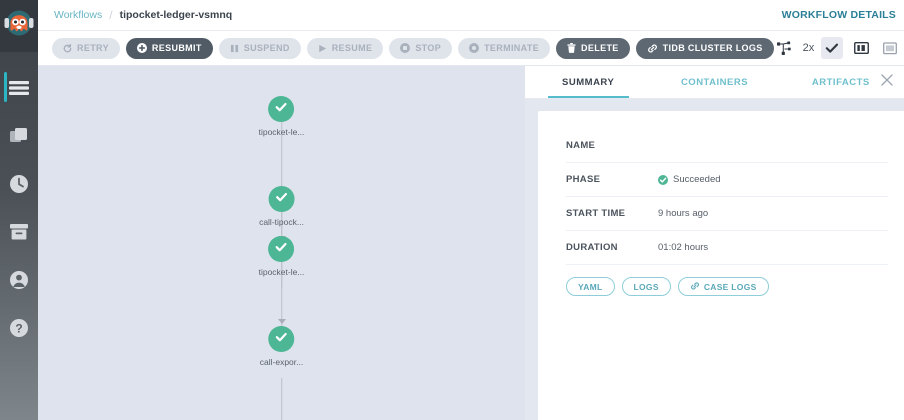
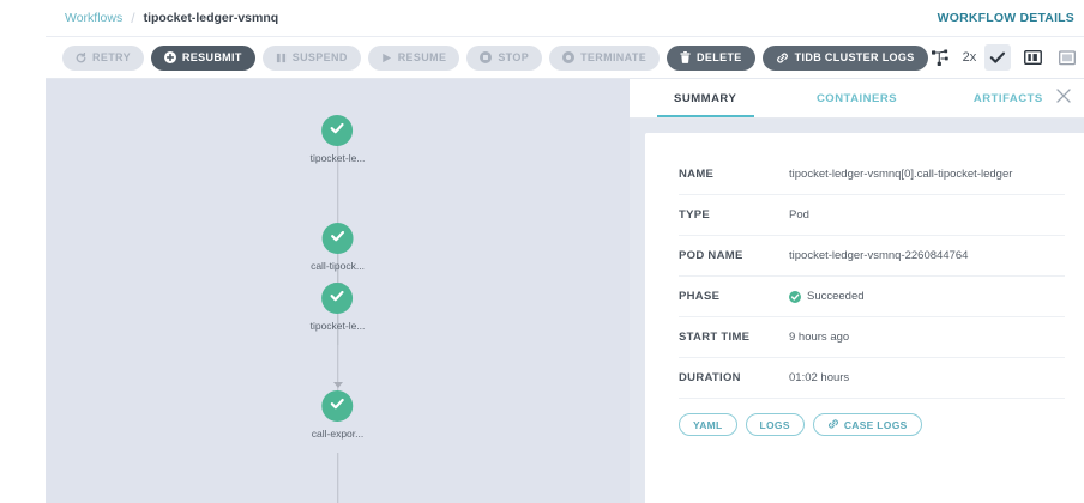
- ?
  Workflows
  /
  tipocket-ledger-vsmnq
  WORKFLOW DETAILS
  RETRY
  RESUBMIT
  SUSPEND
  RESUME
  STOP
  TERMINATE
  DELETE
  TIDB CLUSTER LOGS
  2x
  tipocket-le...
  call-tipock...
  tipocket-le...
  call-expor...
  SUMMARY
  CONTAINERS
  ARTIFACTS
  NAME
+ tipocket-ledger-vsmnq[0].call-tipocket-ledger
+ TYPE
+ Pod
+ POD NAME
+ tipocket-ledger-vsmnq-2260844764
  PHASE
  Succeeded
  START TIME
  9 hours ago
  DURATION
  01:02 hours
  YAML
  LOGS
  CASE LOGS
